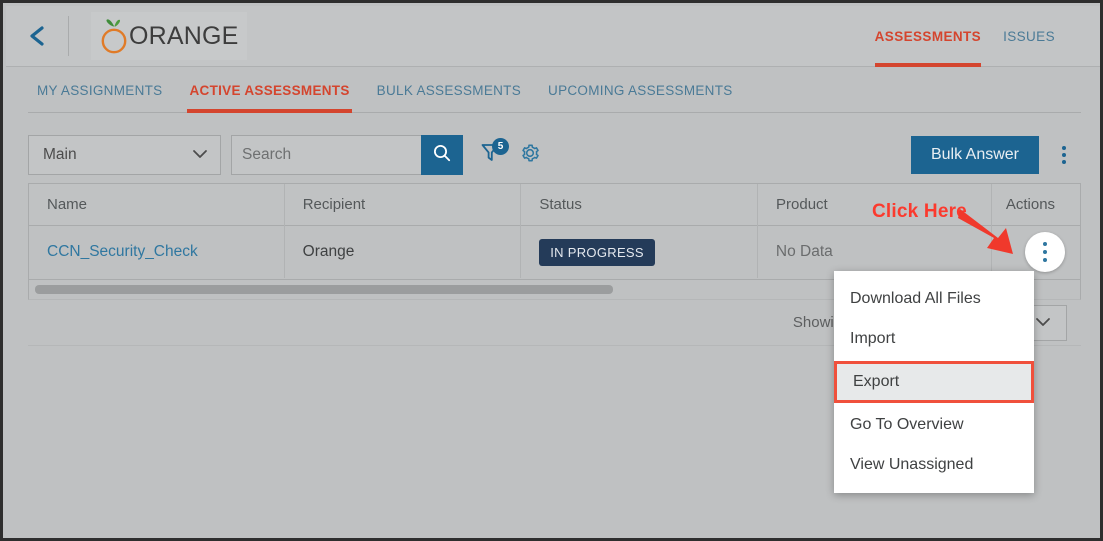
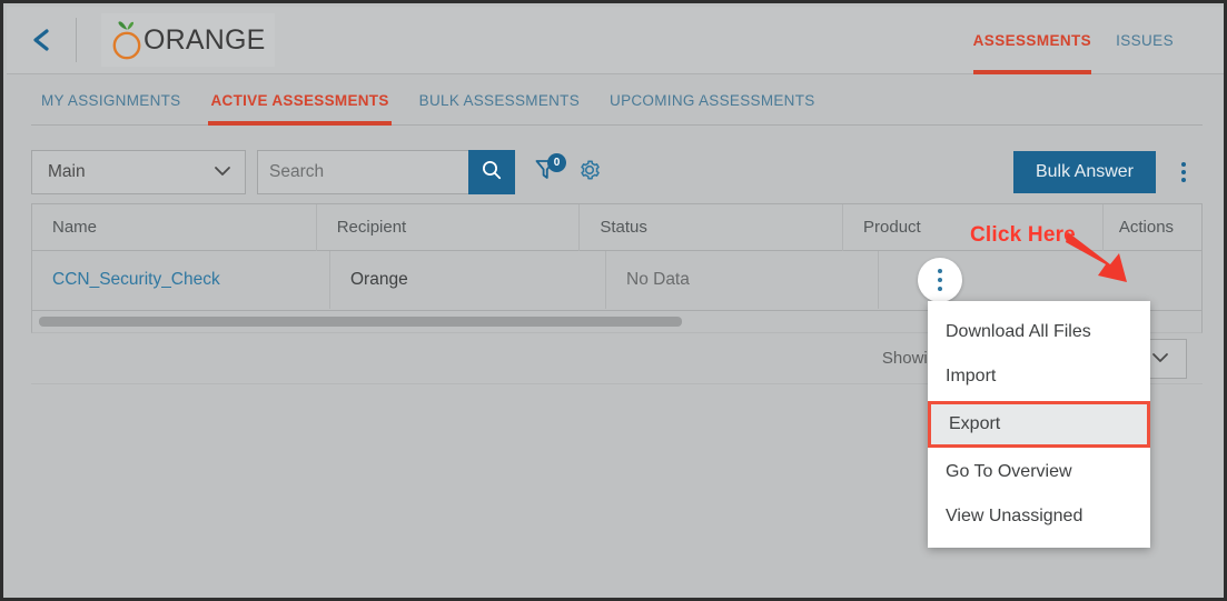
  ORANGE
  ASSESSMENTS
  ISSUES
  MY ASSIGNMENTS
  ACTIVE ASSESSMENTS
  BULK ASSESSMENTS
  UPCOMING ASSESSMENTS
  Main
  Search
- 5
+ 0
  Bulk Answer
  Name
  Recipient
  Status
  Product
  Actions
  CCN_Security_Check
  Orange
- IN PROGRESS
  No Data
  Download All Files
  Import
  Export
  Go To Overview
  View Unassigned
  Click Her
